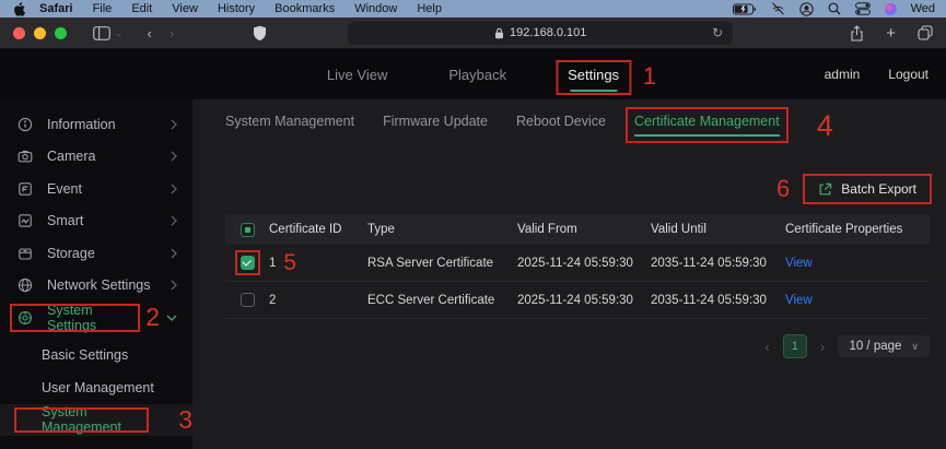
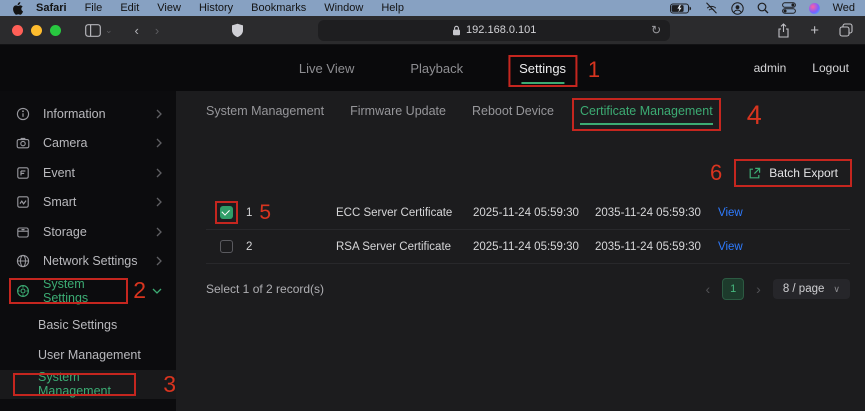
  Safari
  File
  Edit
  View
  History
  Bookmarks
  Window
  Help
  Wed
  ⌄
  ‹
  ›
  192.168.0.101
  ↻
  +
  Live View
  Playback
  Settings
  1
  admin
  Logout
  Information
  Camera
  Event
  Smart
  Storage
  Network Settings
  System Settings
  2
  Basic Settings
  User Management
  System Management
  3
  System Management
  Firmware Update
  Reboot Device
  Certificate Management
  4
  6
  Batch Export
- Certificate ID
- Type
- Valid From
- Valid Until
- Certificate Properties
  1
  5
- RSA Server Certificate
+ ECC Server Certificate
  2025-11-24 05:59:30
  2035-11-24 05:59:30
  View
  2
- ECC Server Certificate
+ RSA Server Certificate
  2025-11-24 05:59:30
  2035-11-24 05:59:30
  View
+ Select 1 of 2 record(s)
  ‹
  1
  ›
- 10 / page
+ 8 / page
  ∨
